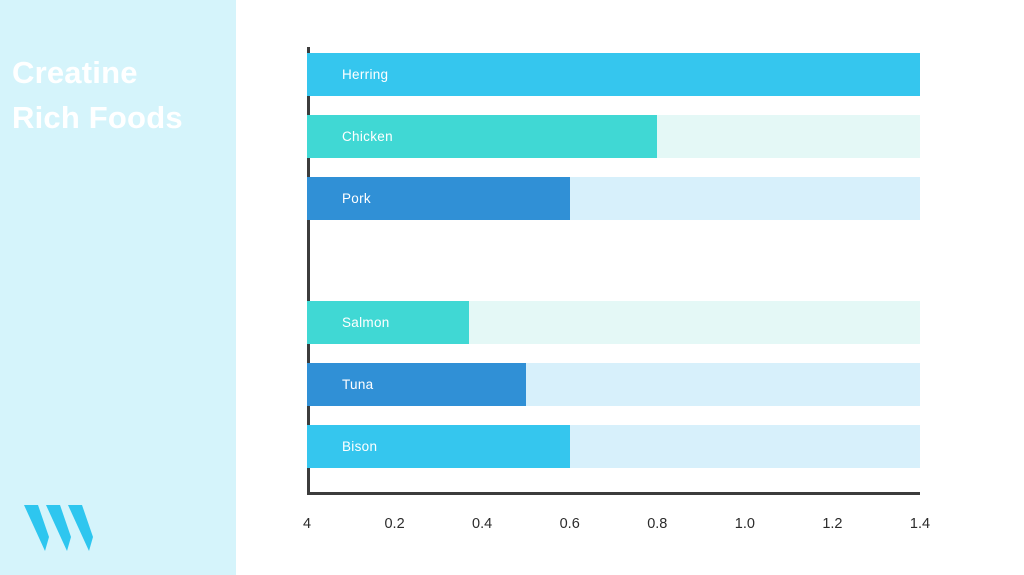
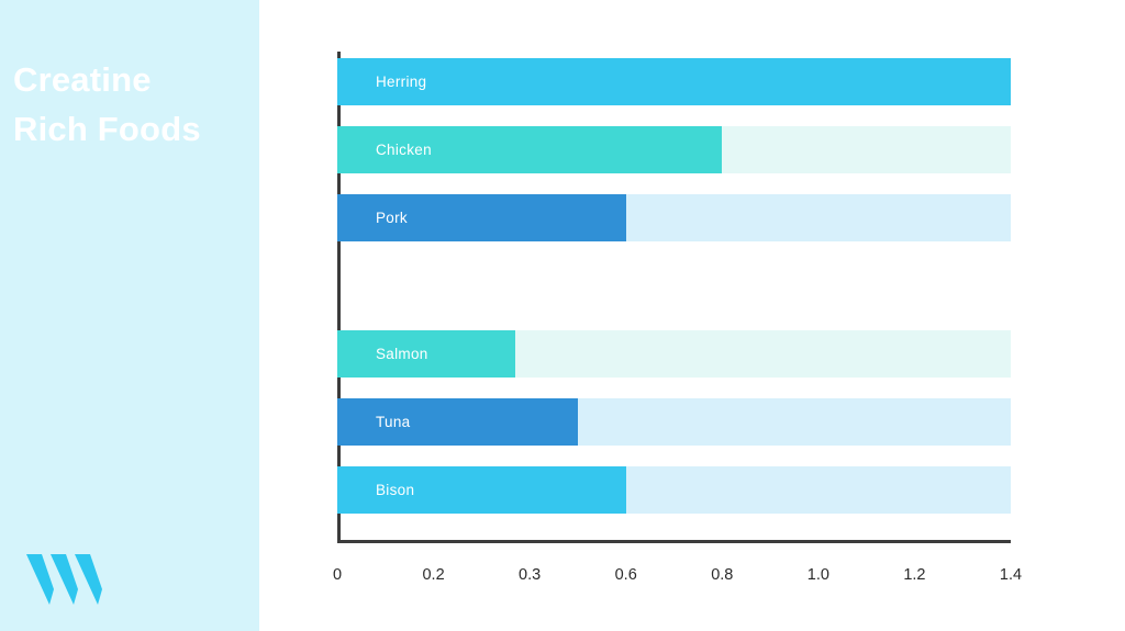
  Creatine
  Rich Foods
  Herring
  Chicken
  Pork
  Salmon
  Tuna
  Bison
- 4
+ 0
  0.2
- 0.4
+ 0.3
  0.6
  0.8
  1.0
  1.2
  1.4
